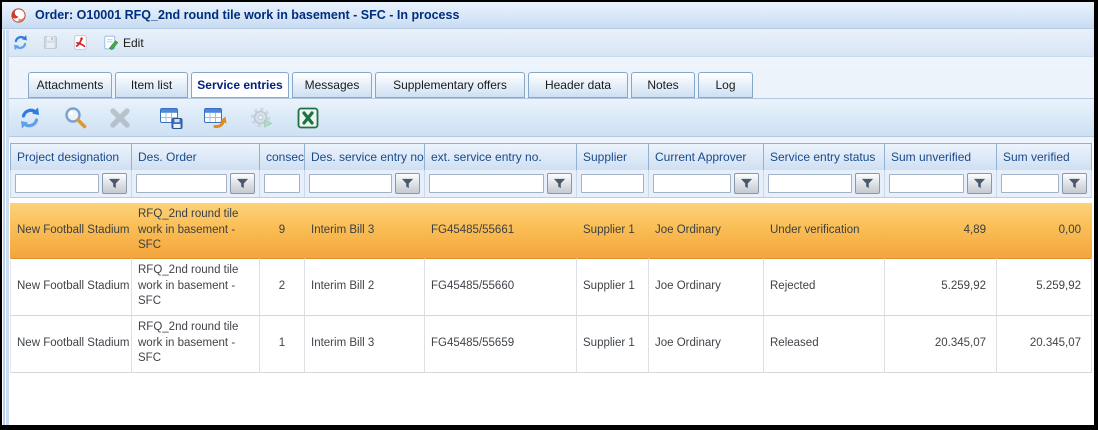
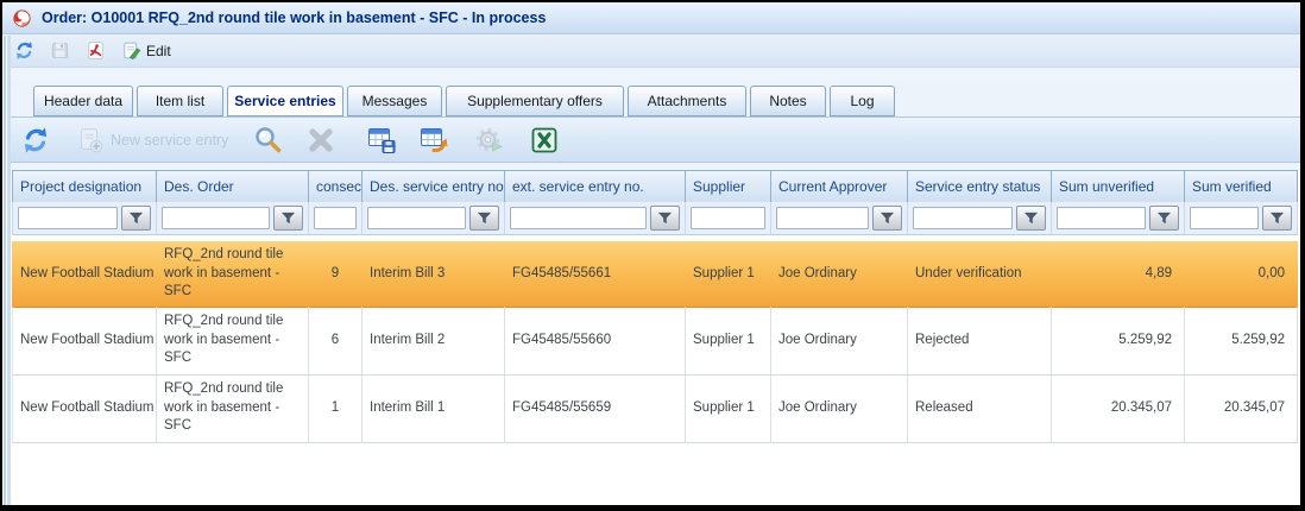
  Order: O10001 RFQ_2nd round tile work in basement - SFC - In process
  Edit
- Attachments
+ Header data
  Item list
  Service entries
  Messages
  Supplementary offers
- Header data
+ Attachments
  Notes
  Log
+ New service entry
  Project designation	Des. Order	consec	Des. service entry no	ext. service entry no.	Supplier	Current Approver	Service entry status	Sum unverified	Sum verified
  New Football Stadium	RFQ_2nd round tile work in basement - SFC	9	Interim Bill 3	FG45485/55661	Supplier 1	Joe Ordinary	Under verification	4,89	0,00
- New Football Stadium	RFQ_2nd round tile work in basement - SFC	2	Interim Bill 2	FG45485/55660	Supplier 1	Joe Ordinary	Rejected	5.259,92	5.259,92
+ New Football Stadium	RFQ_2nd round tile work in basement - SFC	6	Interim Bill 2	FG45485/55660	Supplier 1	Joe Ordinary	Rejected	5.259,92	5.259,92
- New Football Stadium	RFQ_2nd round tile work in basement - SFC	1	Interim Bill 3	FG45485/55659	Supplier 1	Joe Ordinary	Released	20.345,07	20.345,07
+ New Football Stadium	RFQ_2nd round tile work in basement - SFC	1	Interim Bill 1	FG45485/55659	Supplier 1	Joe Ordinary	Released	20.345,07	20.345,07
